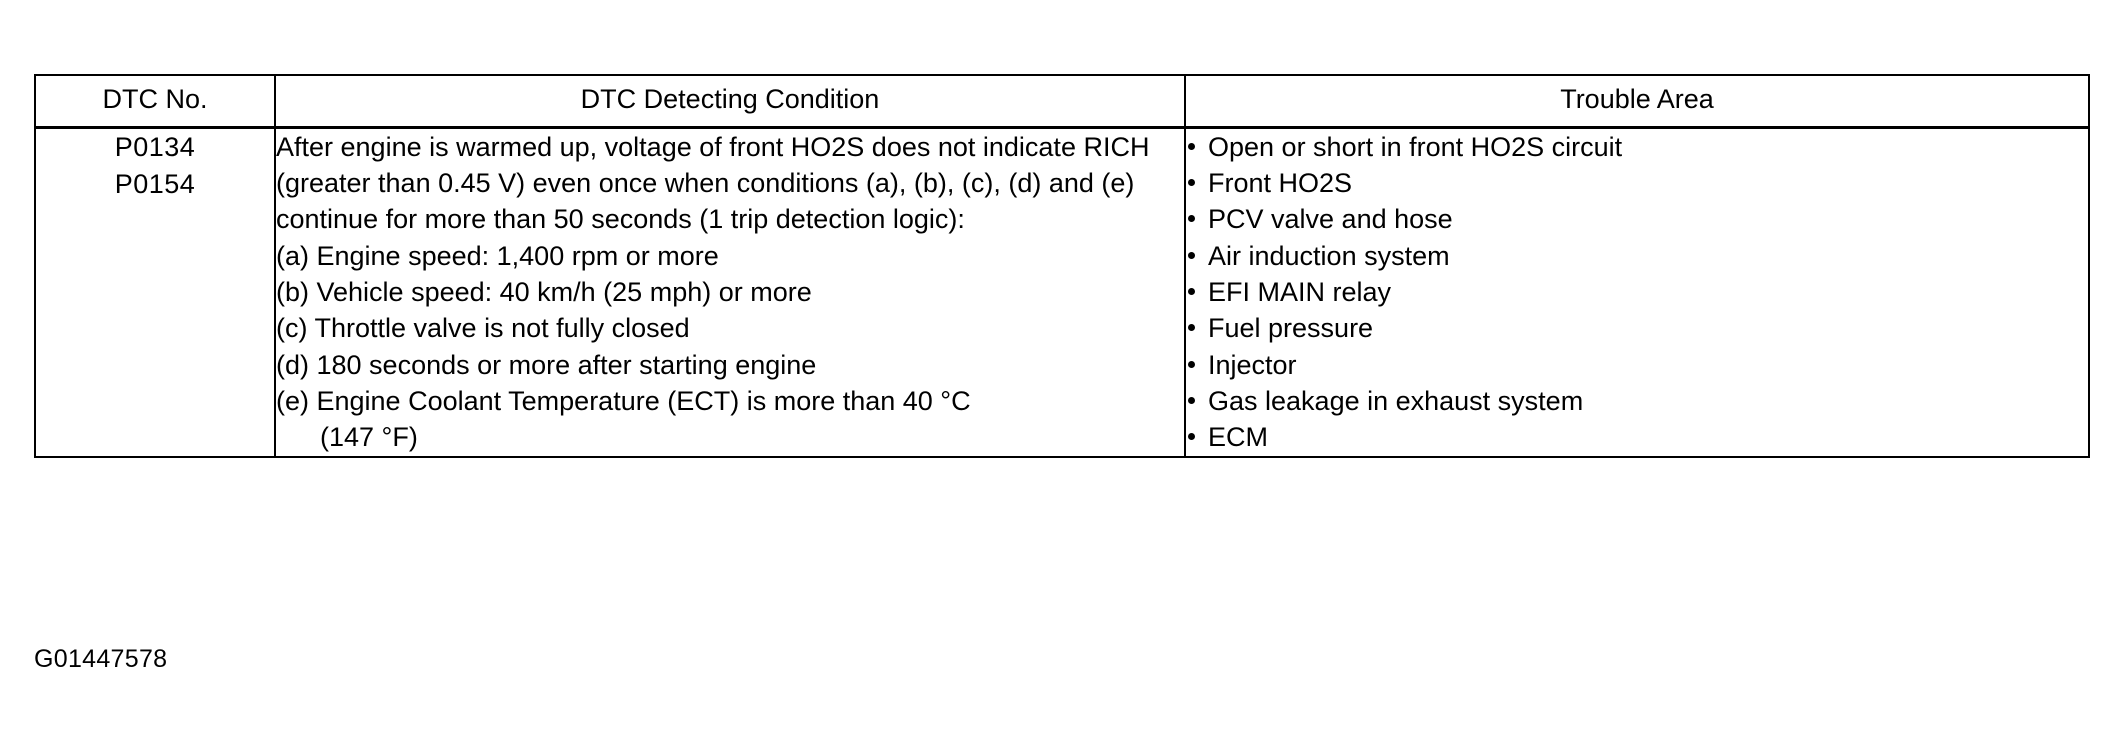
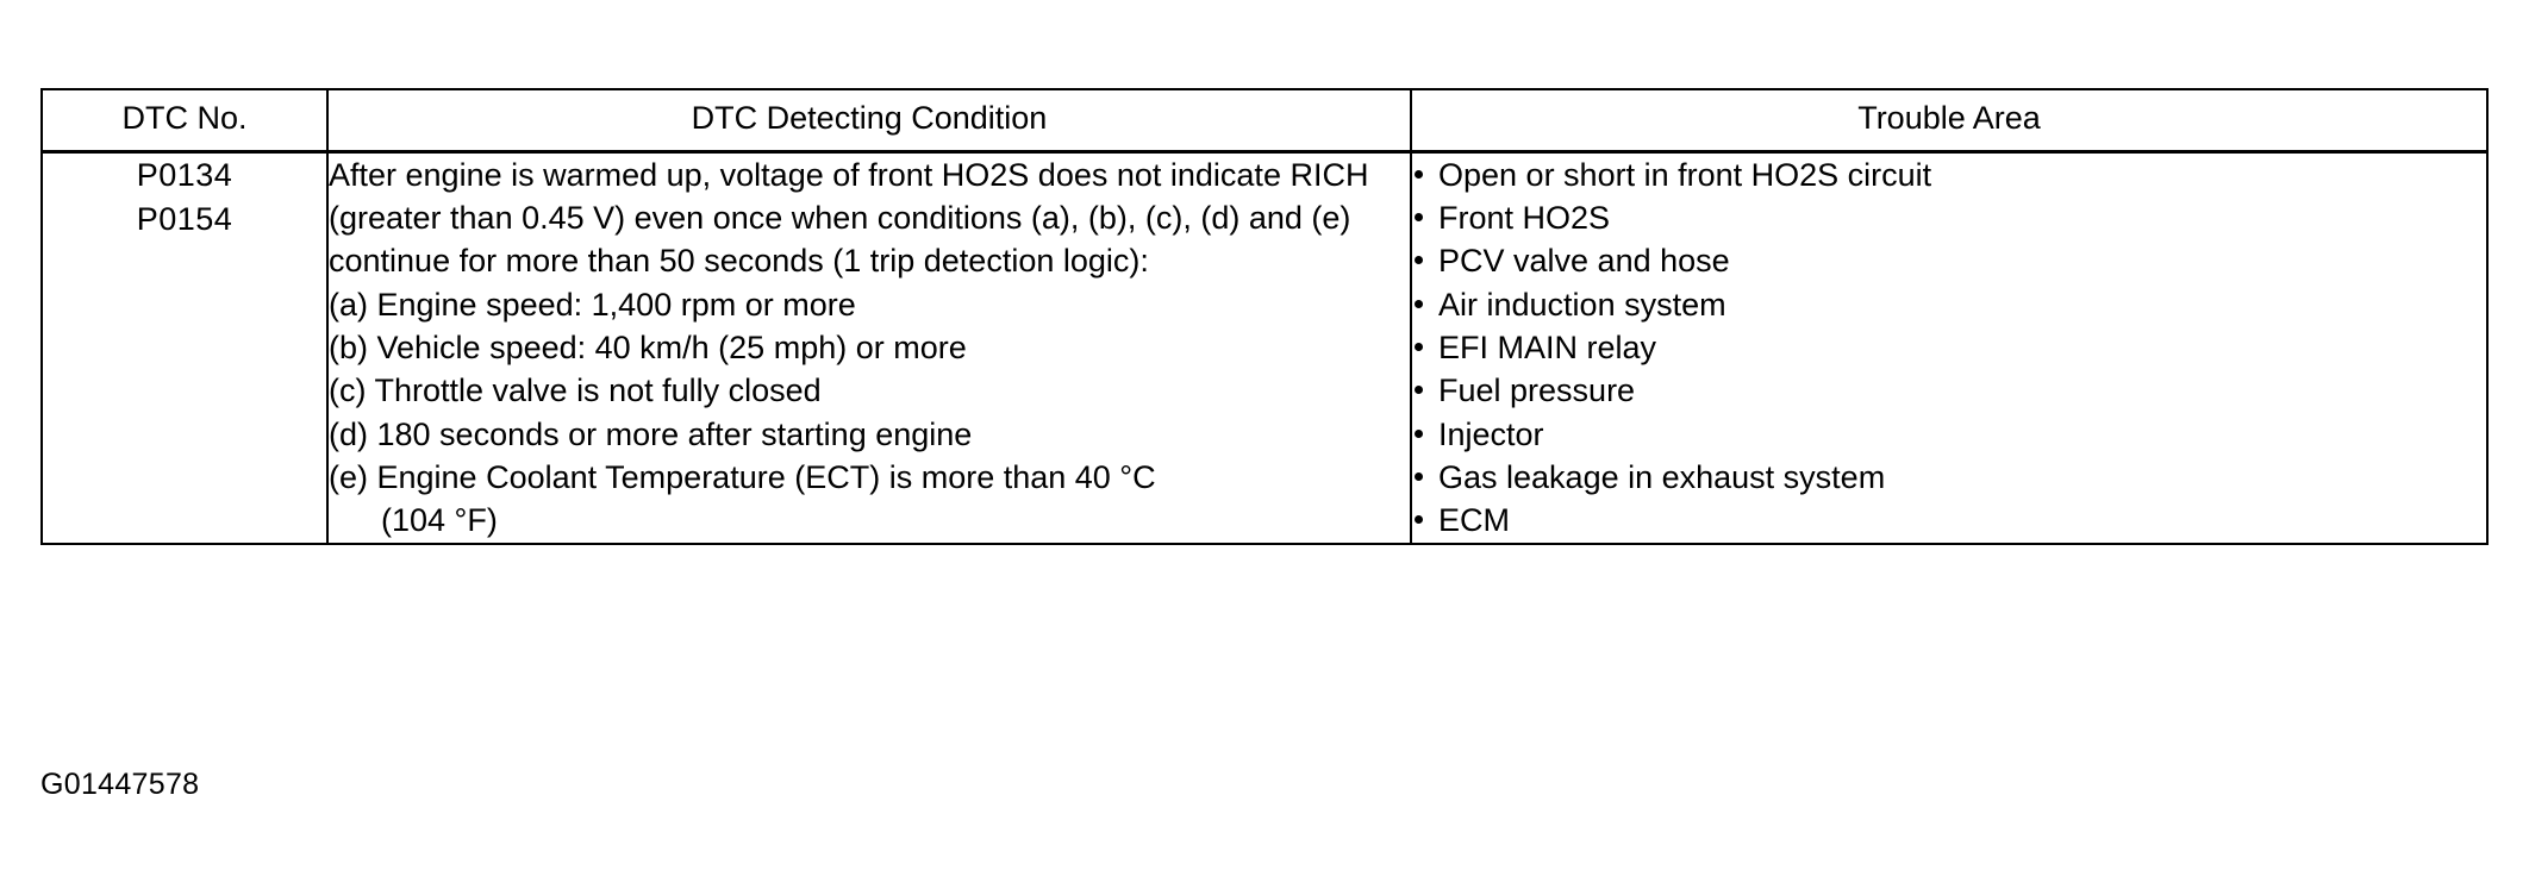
  DTC No.	DTC Detecting Condition	Trouble Area
- P0134 P0154	After engine is warmed up, voltage of front HO2S does not indicate RICH (greater than 0.45 V) even once when conditions (a), (b), (c), (d) and (e) continue for more than 50 seconds (1 trip detection logic): (a) Engine speed: 1,400 rpm or more (b) Vehicle speed: 40 km/h (25 mph) or more (c) Throttle valve is not fully closed (d) 180 seconds or more after starting engine (e) Engine Coolant Temperature (ECT) is more than 40 °C (147 °F)	Open or short in front HO2S circuit Front HO2S PCV valve and hose Air induction system EFI MAIN relay Fuel pressure Injector Gas leakage in exhaust system ECM
+ P0134 P0154	After engine is warmed up, voltage of front HO2S does not indicate RICH (greater than 0.45 V) even once when conditions (a), (b), (c), (d) and (e) continue for more than 50 seconds (1 trip detection logic): (a) Engine speed: 1,400 rpm or more (b) Vehicle speed: 40 km/h (25 mph) or more (c) Throttle valve is not fully closed (d) 180 seconds or more after starting engine (e) Engine Coolant Temperature (ECT) is more than 40 °C (104 °F)	Open or short in front HO2S circuit Front HO2S PCV valve and hose Air induction system EFI MAIN relay Fuel pressure Injector Gas leakage in exhaust system ECM
  G01447578
